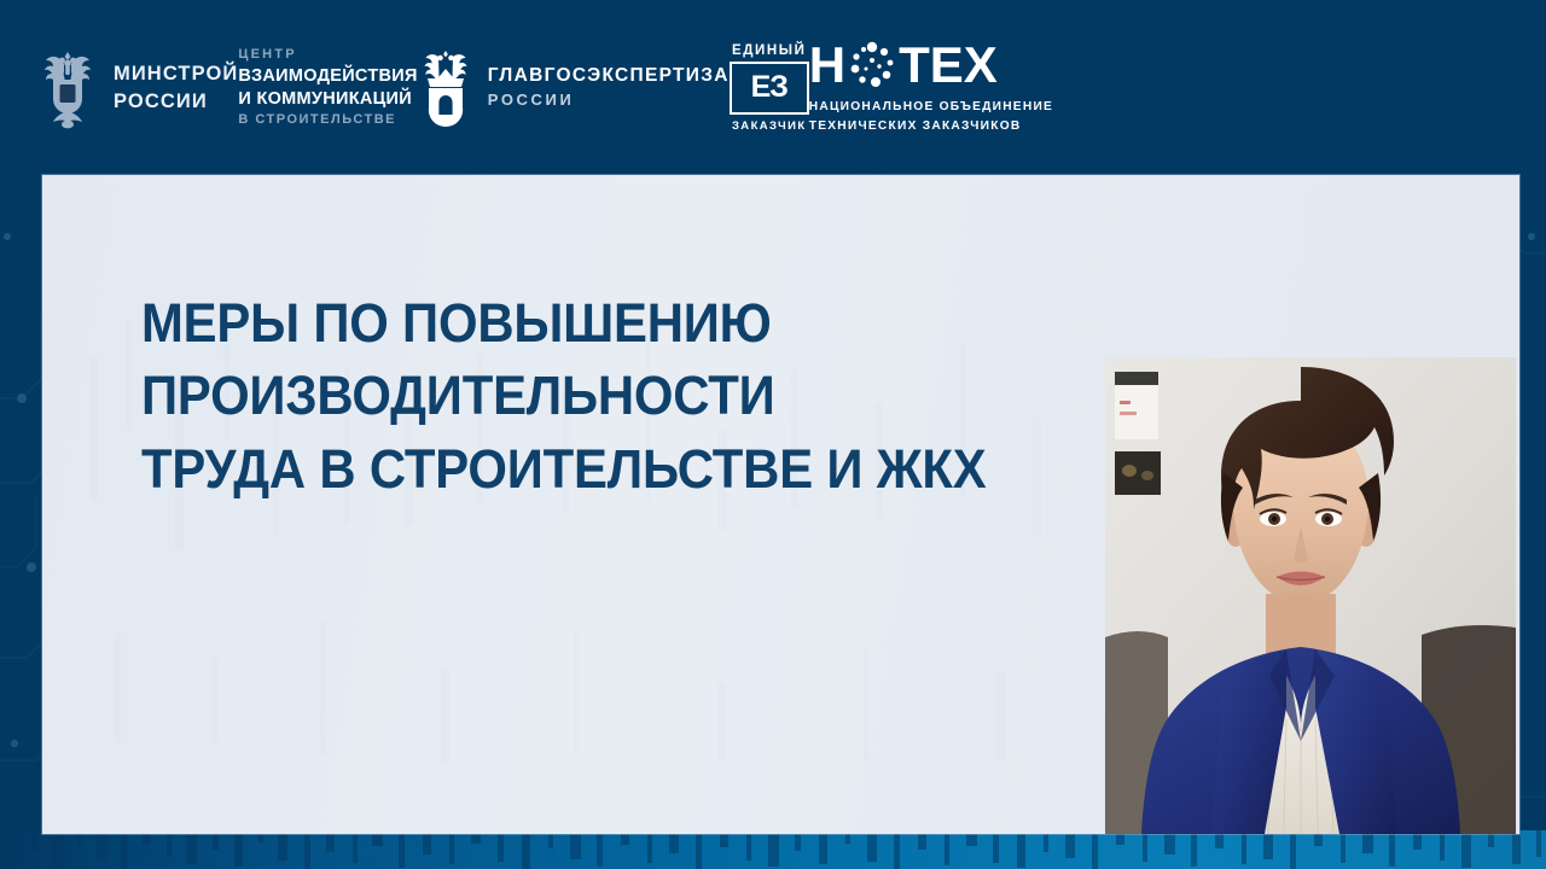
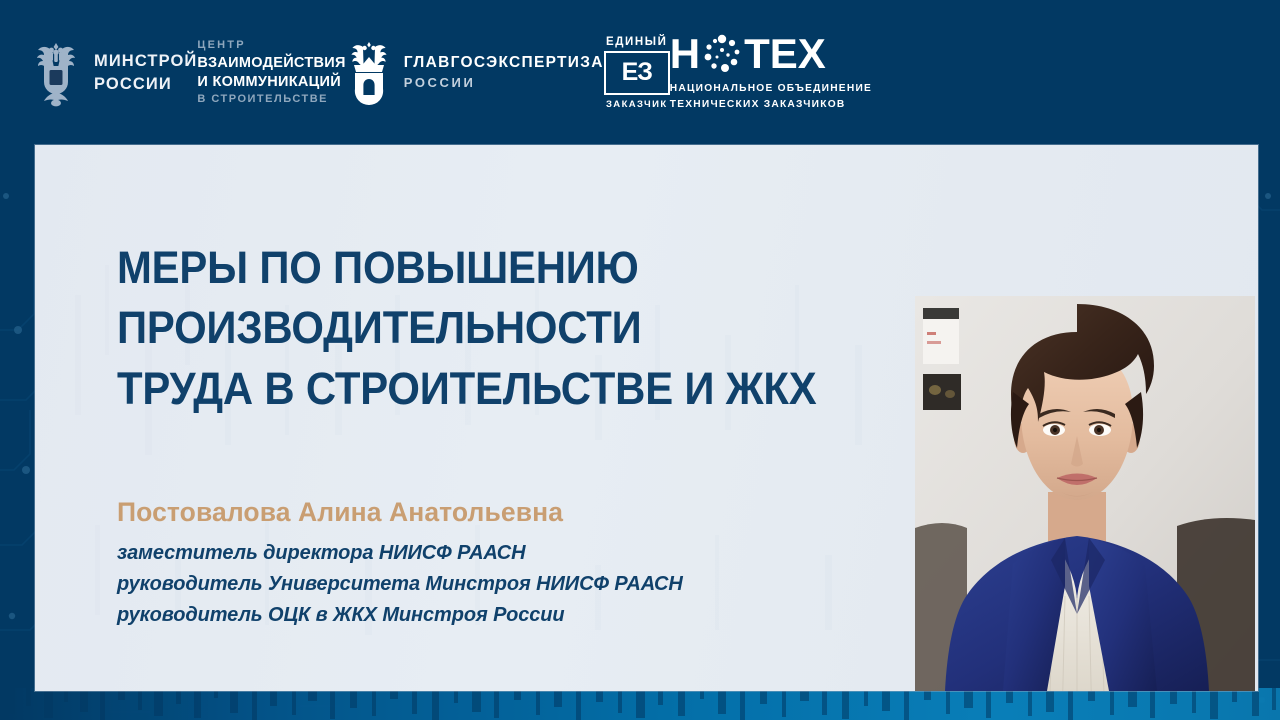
  МИНСТРОЙ
  РОССИИ
  ЦЕНТР
  ВЗАИМОДЕЙСТВИЯ
  И КОММУНИКАЦИЙ
  В СТРОИТЕЛЬСТВЕ
  ГЛАВГОСЭКСПЕРТИЗА
  РОССИИ
  ЕДИНЫЙ
  ЕЗ
  ЗАКАЗЧИК
  H
  TEX
  НАЦИОНАЛЬНОЕ ОБЪЕДИНЕНИЕ
  ТЕХНИЧЕСКИХ ЗАКАЗЧИКОВ
  МЕРЫ ПО ПОВЫШЕНИЮ ПРОИЗВОДИТЕЛЬНОСТИ
  ТРУДА В СТРОИТЕЛЬСТВЕ И ЖКХ
+ Постовалова Алина Анатольевна
+ заместитель директора НИИСФ РААСН
+ руководитель Университета Минстроя НИИСФ РААСН
+ руководитель ОЦК в ЖКХ Минстроя России
